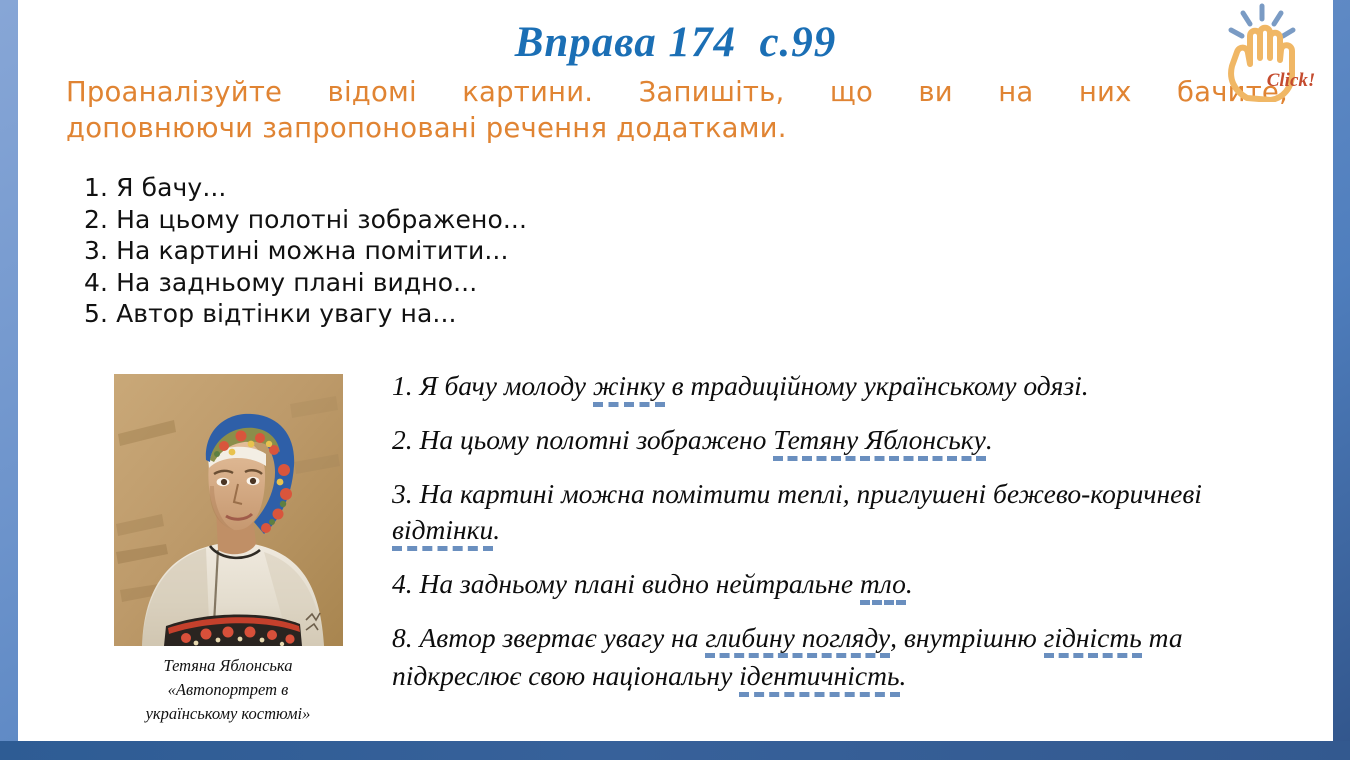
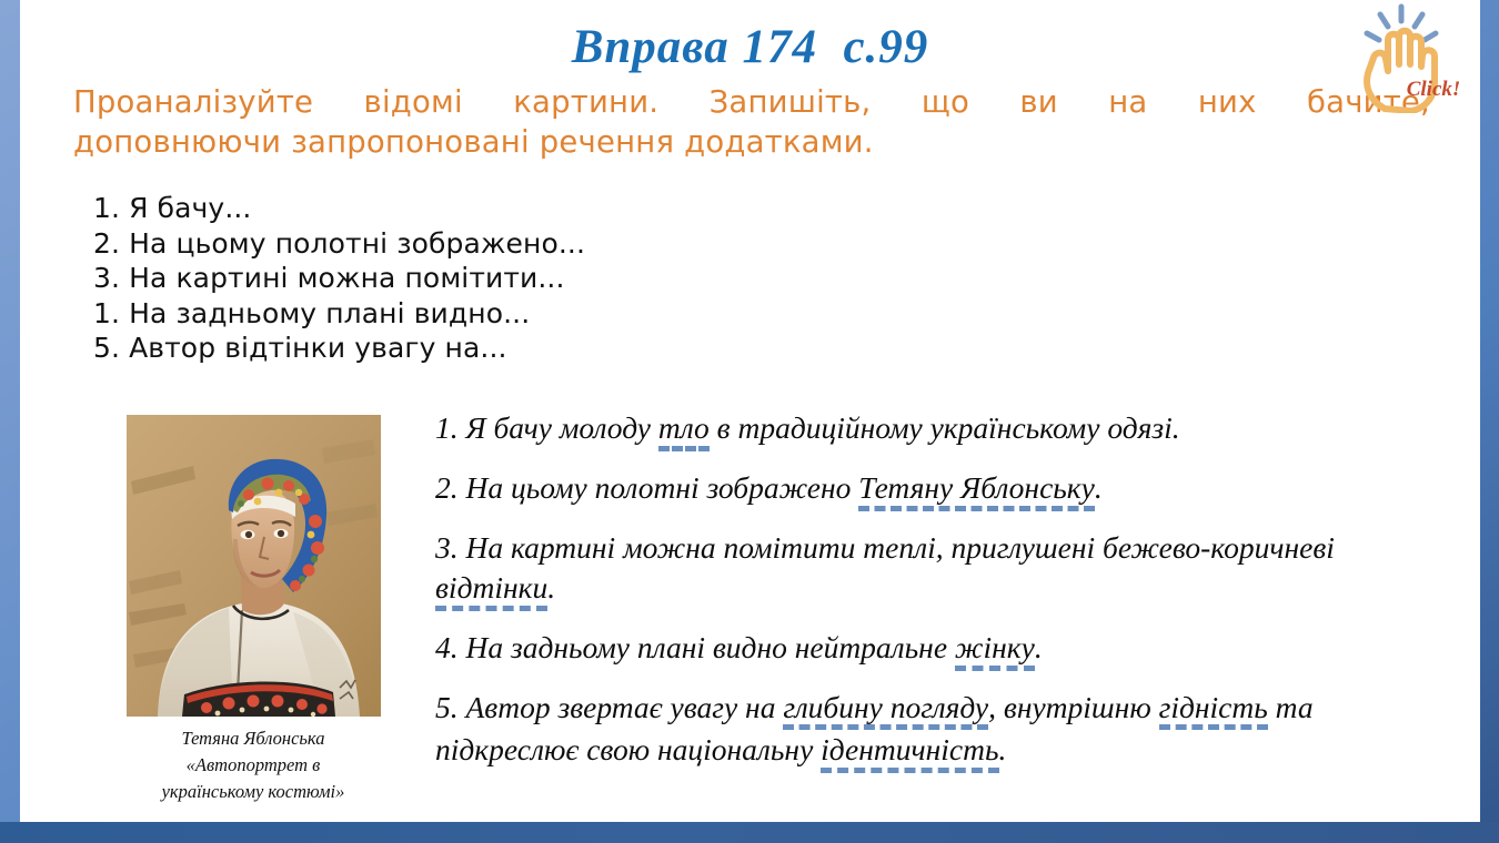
  Click!
  Вправа 174 с.99
  Проаналізуйте відомі картини. Запишіть, що ви на них бачте
  доповнюючи запропоновані речення додатками.
  1. Я бачу...
  2. На цьому полотні зображено...
  3. На картині можна помітити...
- 4. На задньому плані видно...
+ 1. На задньому плані видно...
  5. Автор відтінки увагу на...
  Тетяна Яблонська
  «Автопортрет в
  українському костюмі»
- 1. Я бачу молоду жінку в традиційному українському одязі.
+ 1. Я бачу молоду тло в традиційному українському одязі.
  2. На цьому полотні зображено Тетяну Яблонську.
  3. На картині можна помітити теплі, приглушені бежево-коричневі відтінки.
- 4. На задньому плані видно нейтральне тло.
+ 4. На задньому плані видно нейтральне жінку.
- 8. Автор звертає увагу на глибину погляду, внутрішню гідність та підкреслює свою національну ідентичність.
+ 5. Автор звертає увагу на глибину погляду, внутрішню гідність та підкреслює свою національну ідентичність.
